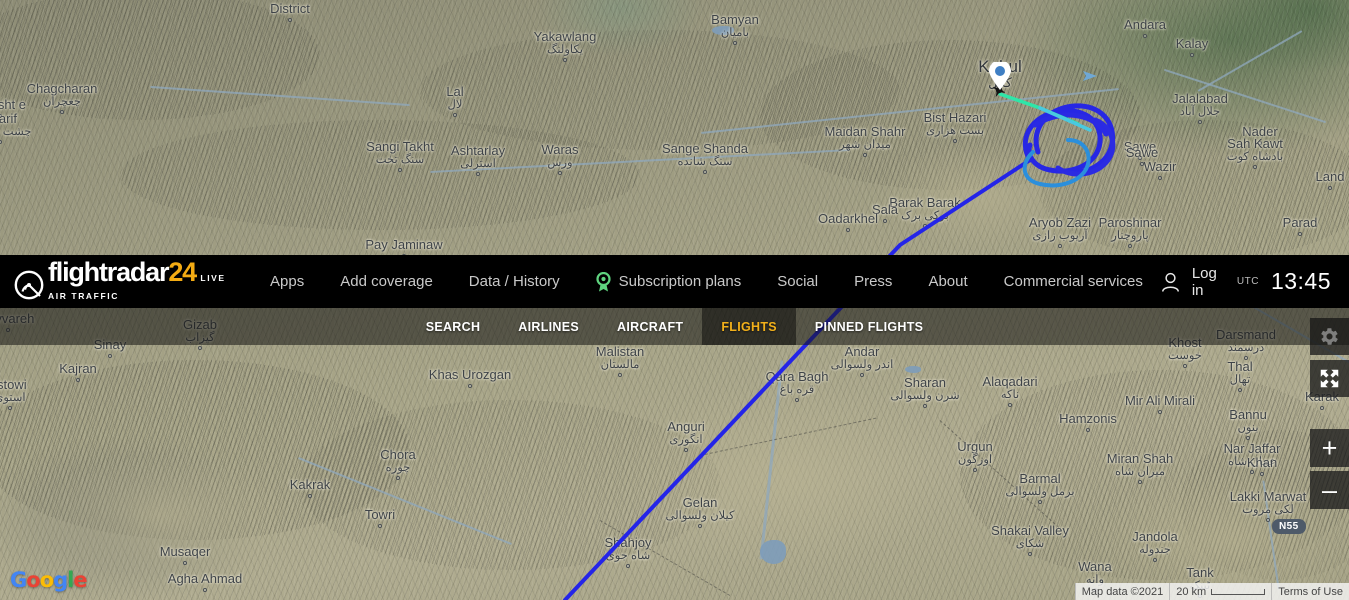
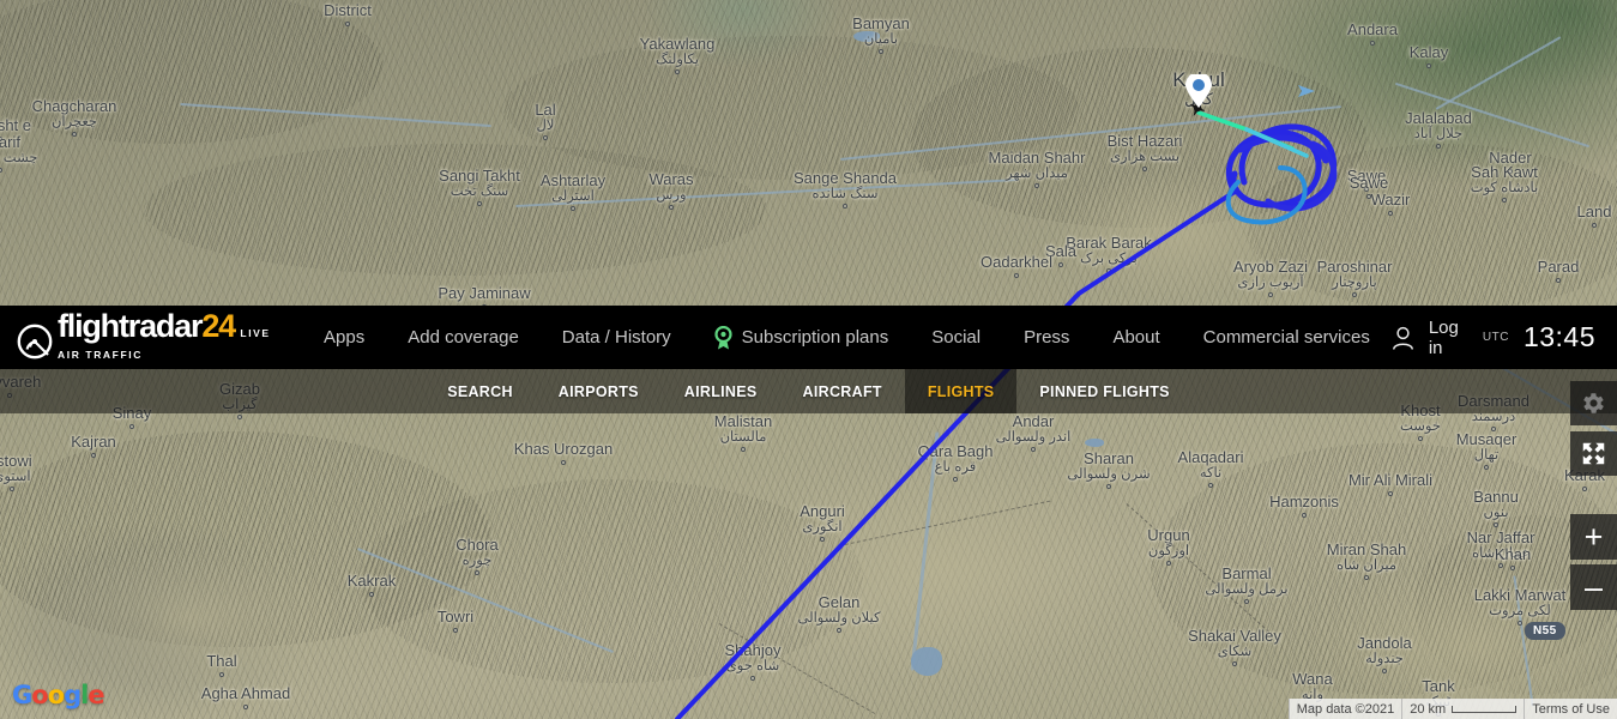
  N55
  District
  Chagcharan
  چغچران
  Yakawlang
  یکاولنگ
  Bamyan
  بامیان
  Lal
  لال
  Sangi Takht
  سنگ تخت
  Ashtarlay
  استرلی
  Waras
  ورس
  Sange Shanda
  سنگ شانده
  Pay Jaminaw
  Bist Hazari
  بست هزاری
  Maidan Shahr
  میدان شهر
  Barak Barak
  کی برک
  Sala
  Oadarkhel
  Aryob Zazi
  آریوب زازی
  Paroshinar
  پاروچنار
  Sawe
  Wazir
  Jalalabad
  جلال آباد
  Nader
  Sah Kawt
  بادشاه کوت
  Andara
  Kalay
  Land
  stowi
  استو
  Kajran
  Sinay
  Gizab
  گیزاب
  Qara Bagh
  قره باغ
  Andar
  اندر ولسوالی
  Sharan
  شرن ولسوالی
  Alaqadari
  ناکه
  Malistan
  مالستان
  Khas Urozgan
  Anguri
  انگوری
  Chora
  چوره
  Kakrak
  Towri
  Gelan
  کیلان ولسوالی
  Sahjoy
  شاه جوی
  Agha Ahmad
- Musaqer
+ Thal
  Urgun
  اورگون
  Barmal
  برمل ولسوالی
  Miran Shah
  میران شاه
  Mir Ali Mirali
  Hamzonis
  Shakai Valley
  شکای
  Wana
  وانه
  Jandola
  جندوله
  Tank
  ٹینک
  Lakki Marwat
  لکی مروت
  Bannu
  بنوں
  Nar Jaffar
  عمان شاه
  Khan
  Khost
  خوست
  Darsmand
  درسمند
- Thal
+ Musaqer
  تهال
  Karak
  Parad
  Sawe
  flightradar24 LIVE AIR TRAFFIC
  Apps
  Add coverage
  Data / History
  Subscription plans
  Social
  Press
  About
  Commercial services
  Log in
  UTC
  13:45
  SEARCH
+ AIRPORTS
  AIRLINES
  AIRCRAFT
  FLIGHTS
  PINNED FLIGHTS
  +
  –
  Google
  Map data ©2021
  20 km
  Terms of Use
